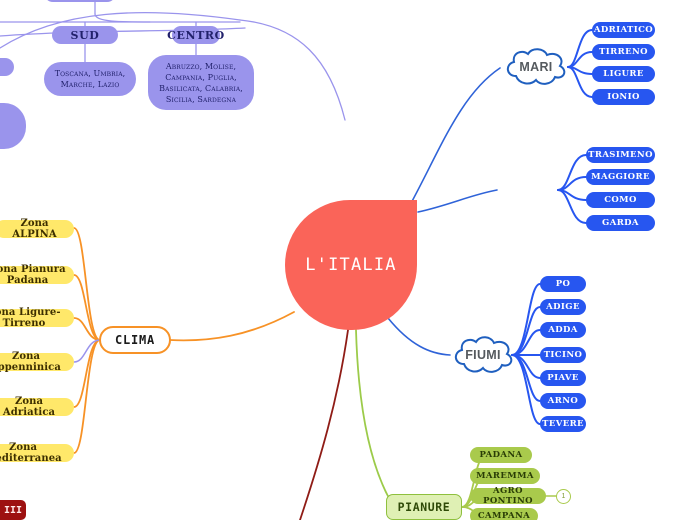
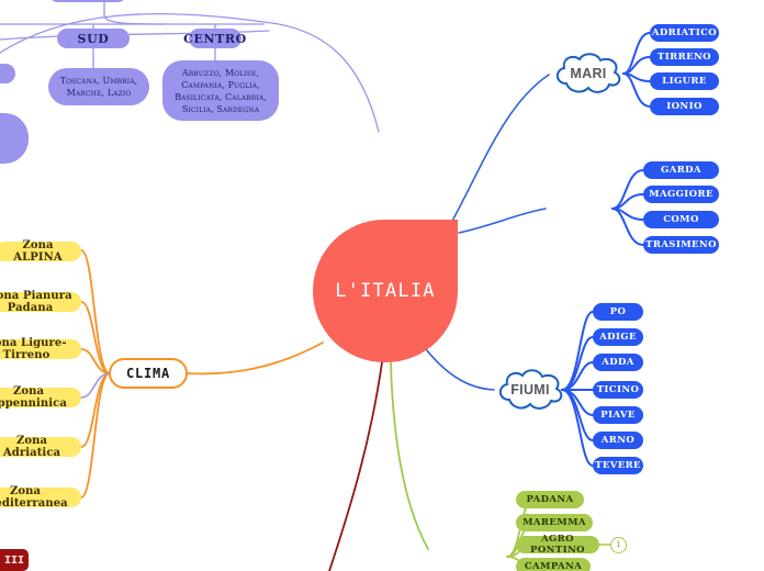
  L'ITALIA
  MARI
  ADRIATICO
  TIRRENO
  LIGURE
  IONIO
- TRASIMENO
+ GARDA
  MAGGIORE
  COMO
- GARDA
+ TRASIMENO
  FIUMI
  PO
  ADIGE
  ADDA
  TICINO
  PIAVE
  ARNO
  TEVERE
- PIANURE
  PADANA
  MAREMMA
  AGRO PONTINO
  CAMPANA
  CLIMA
  Zona ALPINA
  ona Pianura Padana
  na Ligure-Tirreno
  Zona ppenninica
  Zona Adriatica
  Zona diterranea
  SUD
  Toscana, Umbria,
  Marche, Lazio
  CENTRO
  Abruzzo, Molise,
  Campania, Puglia,
  Basilicata, Calabria,
  Sicilia, Sardegna
  III
